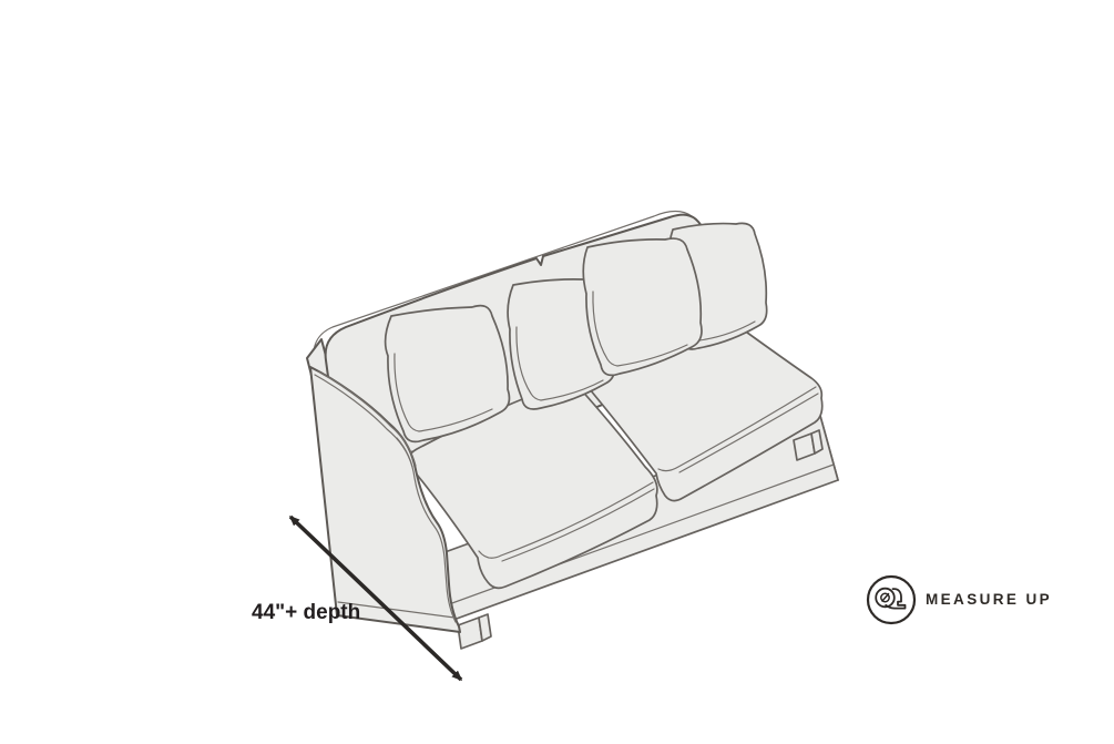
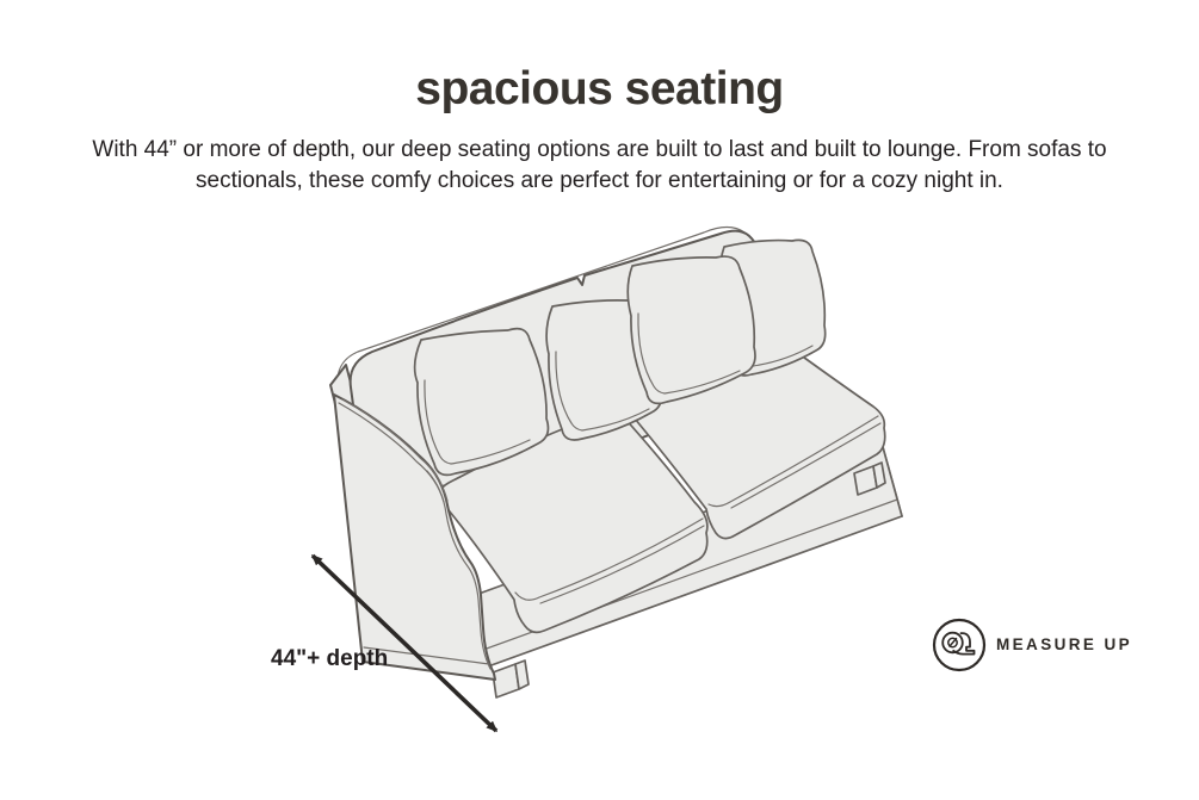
+ spacious seating
+ With 44” or more of depth, our deep seating options are built to last and built to lounge. From sofas to sectionals, these comfy choices are perfect for entertaining or for a cozy night in.
  44"+ depth
  MEASURE UP
